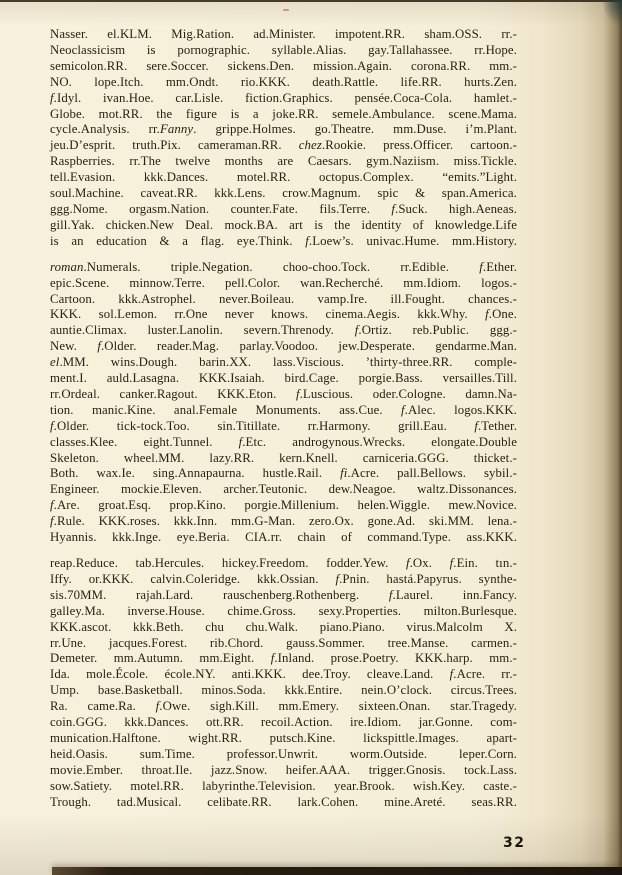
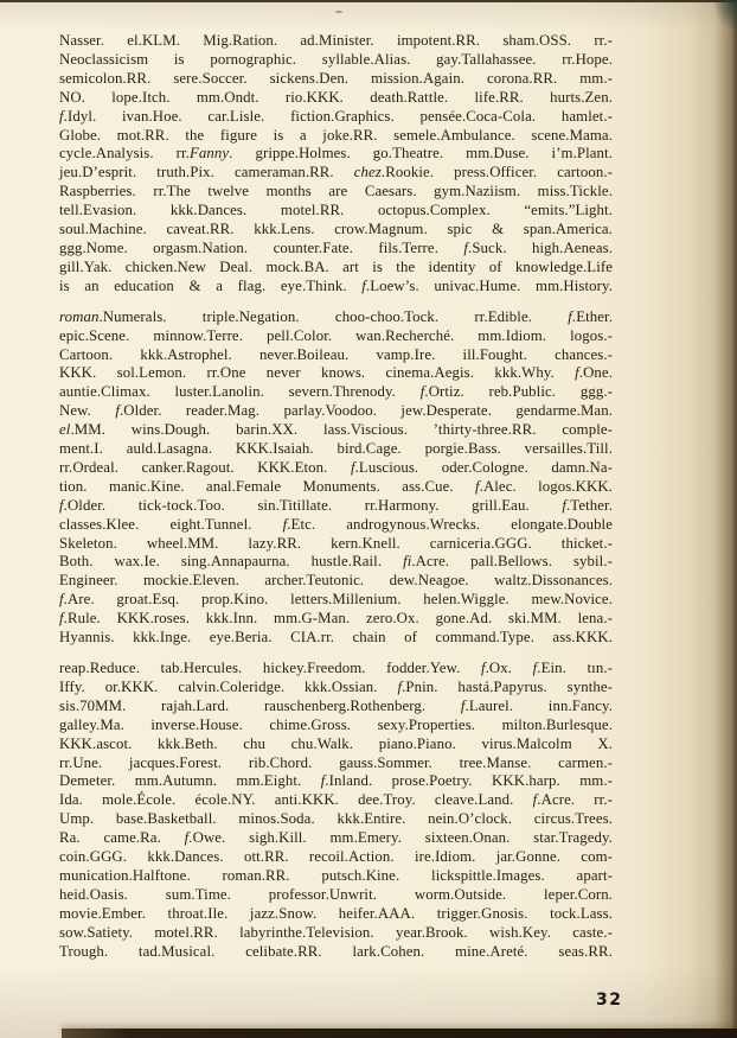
  Nasser. el.KLM. Mig.Ration. ad.Minister. impotent.RR. sham.OSS. rr.-
  Neoclassicism is pornographic. syllable.Alias. gay.Tallahassee. rr.Hope.
  semicolon.RR. sere.Soccer. sickens.Den. mission.Again. corona.RR. mm.-
  NO. lope.Itch. mm.Ondt. rio.KKK. death.Rattle. life.RR. hurts.Zen.
  f.Idyl. ivan.Hoe. car.Lisle. fiction.Graphics. pensée.Coca-Cola. hamlet.-
  Globe. mot.RR. the figure is a joke.RR. semele.Ambulance. scene.Mama.
  cycle.Analysis. rr.Fanny. grippe.Holmes. go.Theatre. mm.Duse. i’m.Plant.
  jeu.D’esprit. truth.Pix. cameraman.RR. chez.Rookie. press.Officer. cartoon.-
  Raspberries. rr.The twelve months are Caesars. gym.Naziism. miss.Tickle.
  tell.Evasion. kkk.Dances. motel.RR. octopus.Complex. “emits.”Light.
  soul.Machine. caveat.RR. kkk.Lens. crow.Magnum. spic & span.America.
  ggg.Nome. orgasm.Nation. counter.Fate. fils.Terre. f.Suck. high.Aeneas.
  gill.Yak. chicken.New Deal. mock.BA. art is the identity of knowledge.Life
  is an education & a flag. eye.Think. f.Loew’s. univac.Hume. mm.History.
  roman.Numerals. triple.Negation. choo-choo.Tock. rr.Edible. f.Ether.
  epic.Scene. minnow.Terre. pell.Color. wan.Recherché. mm.Idiom. logos.-
  Cartoon. kkk.Astrophel. never.Boileau. vamp.Ire. ill.Fought. chances.-
  KKK. sol.Lemon. rr.One never knows. cinema.Aegis. kkk.Why. f.One.
  auntie.Climax. luster.Lanolin. severn.Threnody. f.Ortiz. reb.Public. ggg.-
  New. f.Older. reader.Mag. parlay.Voodoo. jew.Desperate. gendarme.Man.
  el.MM. wins.Dough. barin.XX. lass.Viscious. ’thirty-three.RR. comple-
  ment.I. auld.Lasagna. KKK.Isaiah. bird.Cage. porgie.Bass. versailles.Till.
  rr.Ordeal. canker.Ragout. KKK.Eton. f.Luscious. oder.Cologne. damn.Na-
  tion. manic.Kine. anal.Female Monuments. ass.Cue. f.Alec. logos.KKK.
  f.Older. tick-tock.Too. sin.Titillate. rr.Harmony. grill.Eau. f.Tether.
  classes.Klee. eight.Tunnel. f.Etc. androgynous.Wrecks. elongate.Double
  Skeleton. wheel.MM. lazy.RR. kern.Knell. carniceria.GGG. thicket.-
  Both. wax.Ie. sing.Annapaurna. hustle.Rail. fi.Acre. pall.Bellows. sybil.-
  Engineer. mockie.Eleven. archer.Teutonic. dew.Neagoe. waltz.Dissonances.
- f.Are. groat.Esq. prop.Kino. porgie.Millenium. helen.Wiggle. mew.Novice.
+ f.Are. groat.Esq. prop.Kino. letters.Millenium. helen.Wiggle. mew.Novice.
  f.Rule. KKK.roses. kkk.Inn. mm.G-Man. zero.Ox. gone.Ad. ski.MM. lena.-
  Hyannis. kkk.Inge. eye.Beria. CIA.rr. chain of command.Type. ass.KKK.
  reap.Reduce. tab.Hercules. hickey.Freedom. fodder.Yew. f.Ox. f.Ein. tın.-
  Iffy. or.KKK. calvin.Coleridge. kkk.Ossian. f.Pnin. hastá.Papyrus. synthe-
  sis.70MM. rajah.Lard. rauschenberg.Rothenberg. f.Laurel. inn.Fancy.
  galley.Ma. inverse.House. chime.Gross. sexy.Properties. milton.Burlesque.
  KKK.ascot. kkk.Beth. chu chu.Walk. piano.Piano. virus.Malcolm X.
  rr.Une. jacques.Forest. rib.Chord. gauss.Sommer. tree.Manse. carmen.-
  Demeter. mm.Autumn. mm.Eight. f.Inland. prose.Poetry. KKK.harp. mm.-
  Ida. mole.École. école.NY. anti.KKK. dee.Troy. cleave.Land. f.Acre. rr.-
  Ump. base.Basketball. minos.Soda. kkk.Entire. nein.O’clock. circus.Trees.
  Ra. came.Ra. f.Owe. sigh.Kill. mm.Emery. sixteen.Onan. star.Tragedy.
  coin.GGG. kkk.Dances. ott.RR. recoil.Action. ire.Idiom. jar.Gonne. com-
- munication.Halftone. wight.RR. putsch.Kine. lickspittle.Images. apart-
+ munication.Halftone. roman.RR. putsch.Kine. lickspittle.Images. apart-
  heid.Oasis. sum.Time. professor.Unwrit. worm.Outside. leper.Corn.
  movie.Ember. throat.Ile. jazz.Snow. heifer.AAA. trigger.Gnosis. tock.Lass.
  sow.Satiety. motel.RR. labyrinthe.Television. year.Brook. wish.Key. caste.-
  Trough. tad.Musical. celibate.RR. lark.Cohen. mine.Areté. seas.RR.
  32
